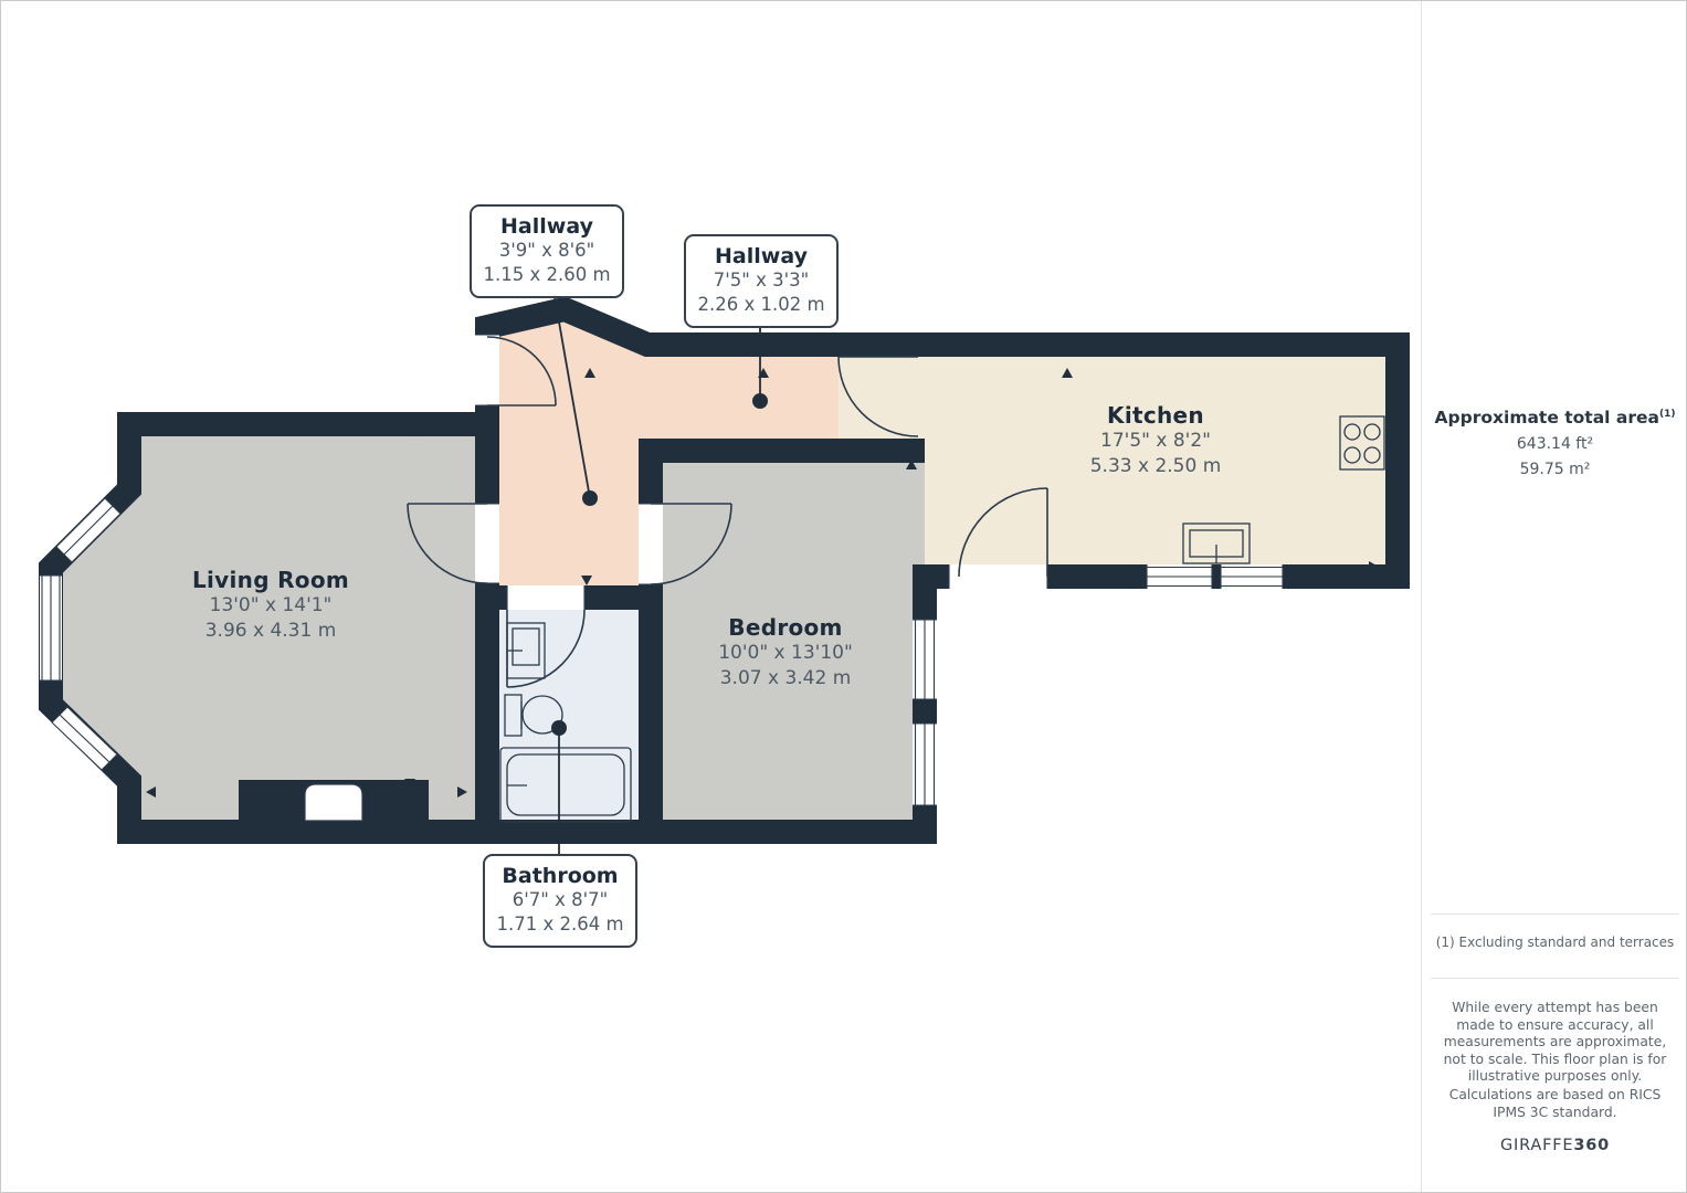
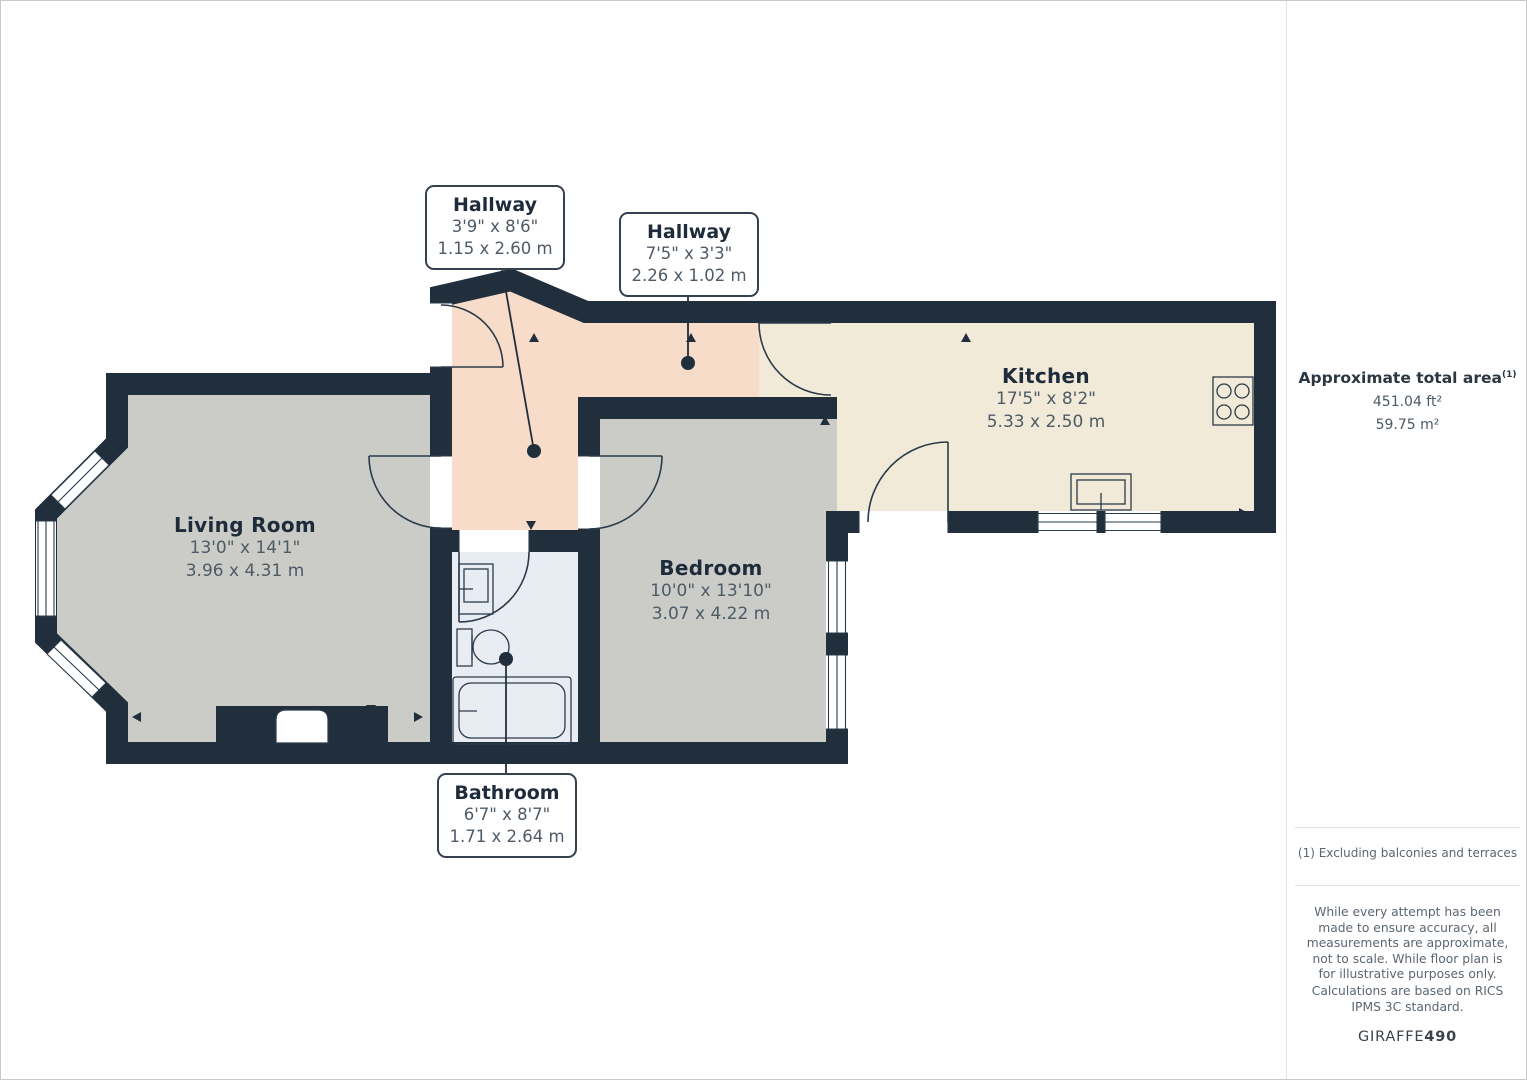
  Living Room
  13'0" x 14'1"
  3.96 x 4.31 m
  Kitchen
  17'5" x 8'2"
  5.33 x 2.50 m
  Bedroom
  10'0" x 13'10"
- 3.07 x 3.42 m
+ 3.07 x 4.22 m
  Hallway
  3'9" x 8'6"
  1.15 x 2.60 m
  Hallway
  7'5" x 3'3"
  2.26 x 1.02 m
  Bathroom
  6'7" x 8'7"
  1.71 x 2.64 m
  Approximate total area(1)
- 643.14 ft²
+ 451.04 ft²
  59.75 m²
- (1) Excluding standard and terraces
+ (1) Excluding balconies and terraces
- While every attempt has been made to ensure accuracy, all measurements are approximate, not to scale. This floor plan is for illustrative purposes only.
+ While every attempt has been made to ensure accuracy, all measurements are approximate, not to scale. While floor plan is for illustrative purposes only.
  Calculations are based on RICS IPMS 3C standard.
- GIRAFFE360
+ GIRAFFE490
